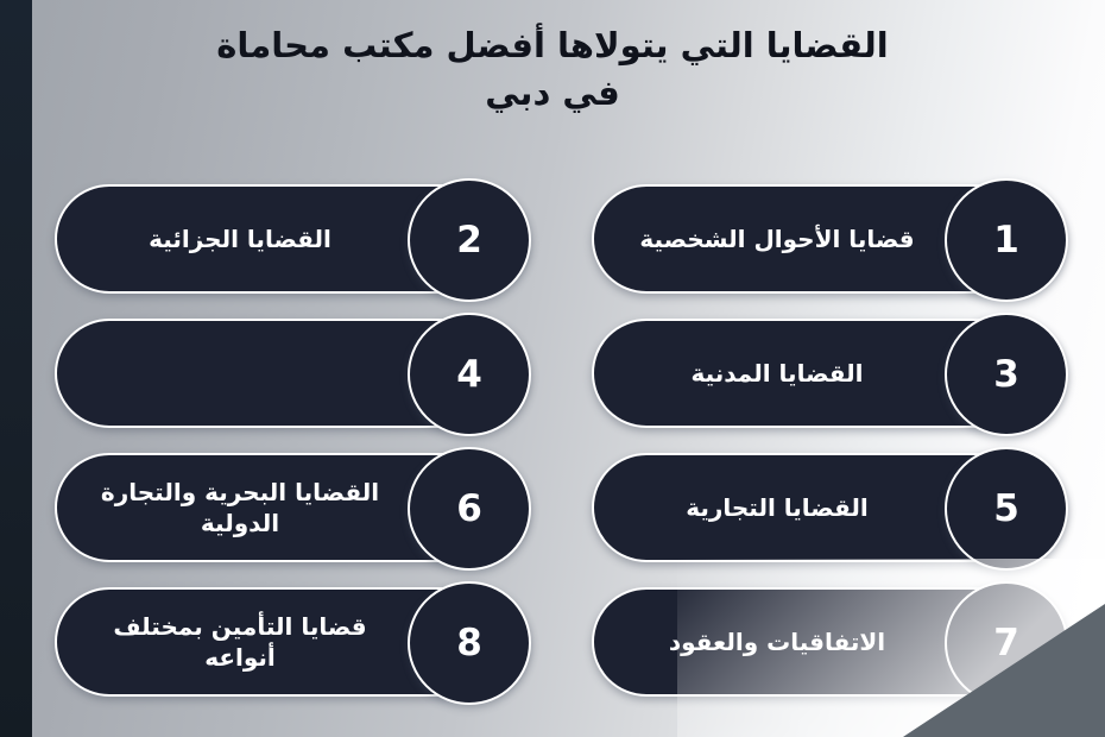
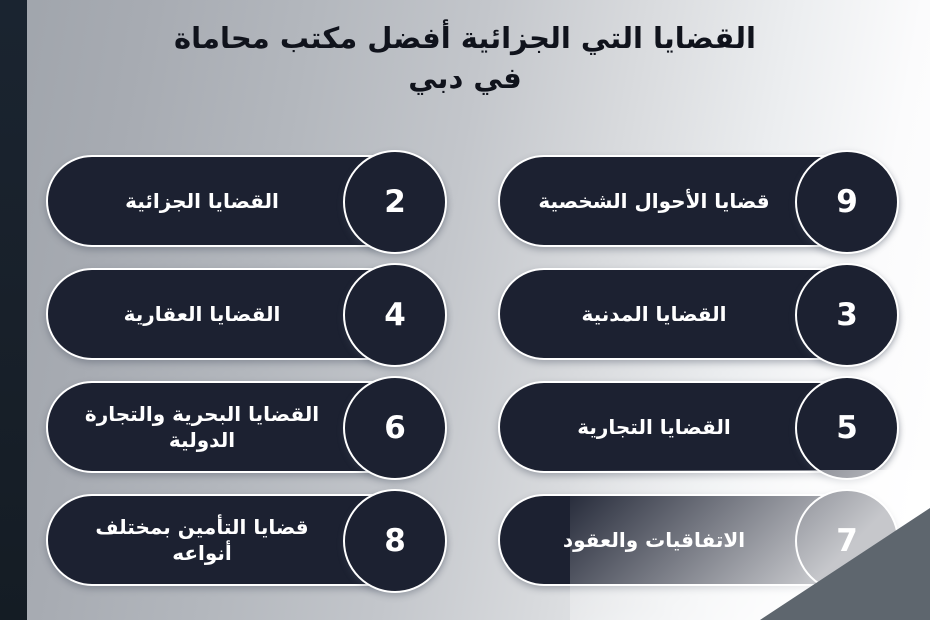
- القضايا التي يتولاها أفضل مكتب محاماة
+ القضايا التي الجزائية أفضل مكتب محاماة
  في دبي
  قضايا الأحوال الشخصية
- 1
+ 9
  القضايا الجزائية
  2
  القضايا المدنية
  3
+ القضايا العقارية
  4
  القضايا التجارية
  5
  القضايا البحرية والتجارة الدولية
  6
  قضايا التأمين بمختلف أنواعه
  8
